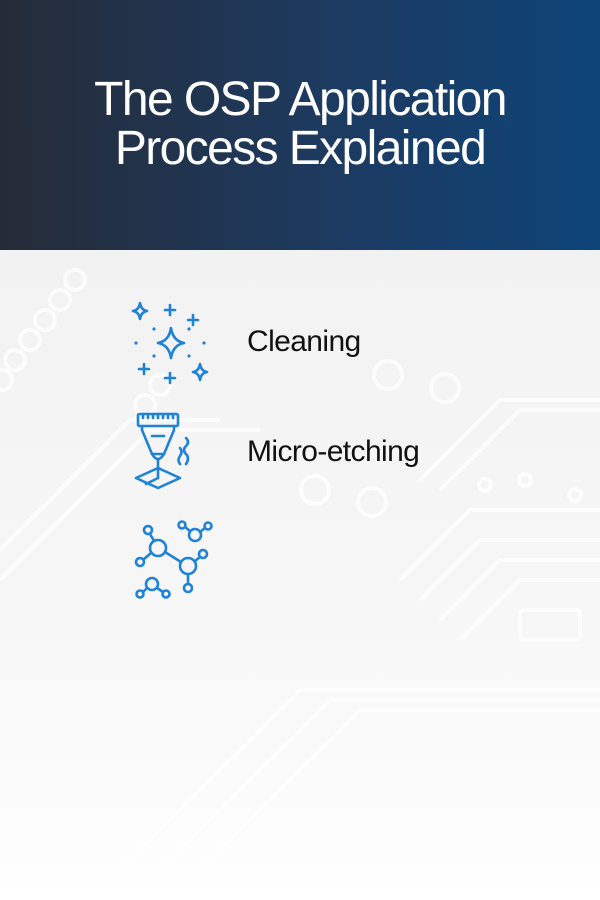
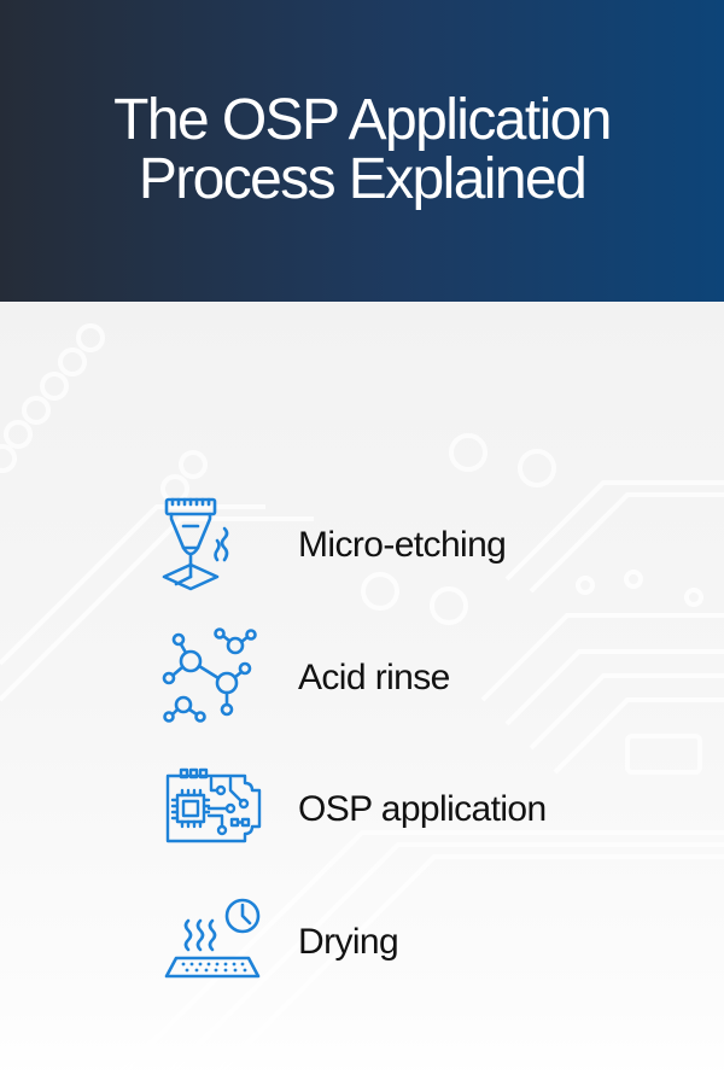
  The OSP Application
  Process Explained
- Cleaning
  Micro-etching
+ Acid rinse
+ OSP application
+ Drying
